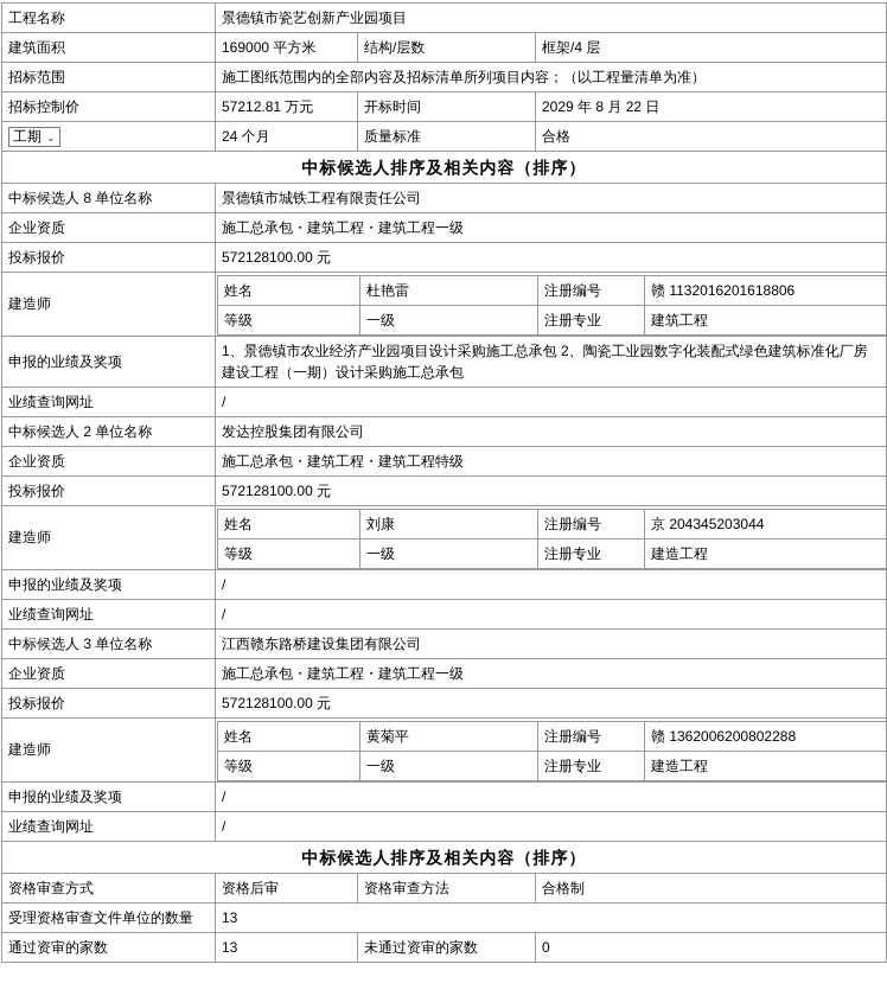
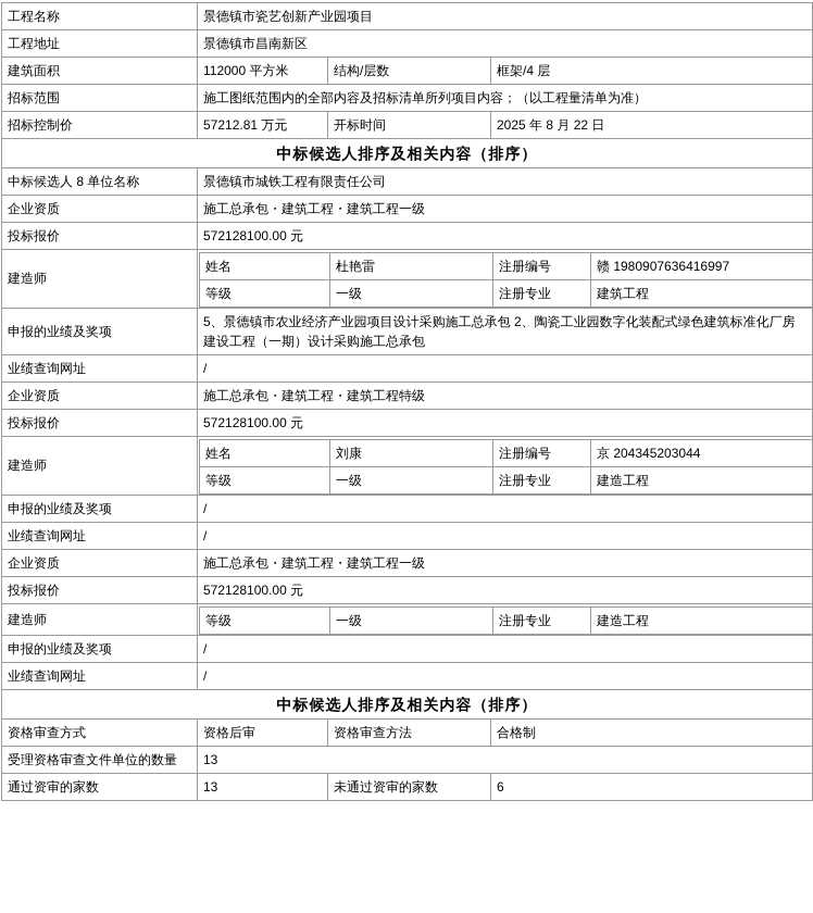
  工程名称	景德镇市瓷艺创新产业园项目
+ 工程地址	景德镇市昌南新区
- 建筑面积	169000 平方米	结构/层数	框架/4 层
+ 建筑面积	112000 平方米	结构/层数	框架/4 层
  招标范围	施工图纸范围内的全部内容及招标清单所列项目内容；（以工程量清单为准）
- 招标控制价	57212.81 万元	开标时间	2029 年 8 月 22 日
+ 招标控制价	57212.81 万元	开标时间	2025 年 8 月 22 日
- 工期 ⌄	24 个月	质量标准	合格
  中标候选人排序及相关内容（排序）
  中标候选人 8 单位名称	景德镇市城铁工程有限责任公司
  企业资质	施工总承包・建筑工程・建筑工程一级
  投标报价	572128100.00 元
  建造师
- 姓名	杜艳雷	注册编号	赣 1132016201618806
+ 姓名	杜艳雷	注册编号	赣 1980907636416997
  等级	一级	注册专业	建筑工程
- 申报的业绩及奖项	1、景德镇市农业经济产业园项目设计采购施工总承包 2、陶瓷工业园数字化装配式绿色建筑标准化厂房建设工程（一期）设计采购施工总承包
+ 申报的业绩及奖项	5、景德镇市农业经济产业园项目设计采购施工总承包 2、陶瓷工业园数字化装配式绿色建筑标准化厂房建设工程（一期）设计采购施工总承包
  业绩查询网址	/
- 中标候选人 2 单位名称	发达控股集团有限公司
  企业资质	施工总承包・建筑工程・建筑工程特级
  投标报价	572128100.00 元
  建造师
  姓名	刘康	注册编号	京 204345203044
  等级	一级	注册专业	建造工程
  申报的业绩及奖项	/
  业绩查询网址	/
- 中标候选人 3 单位名称	江西赣东路桥建设集团有限公司
  企业资质	施工总承包・建筑工程・建筑工程一级
  投标报价	572128100.00 元
  建造师
- 姓名	黄菊平	注册编号	赣 1362006200802288
  等级	一级	注册专业	建造工程
  申报的业绩及奖项	/
  业绩查询网址	/
  中标候选人排序及相关内容（排序）
  资格审查方式	资格后审	资格审查方法	合格制
  受理资格审查文件单位的数量	13
- 通过资审的家数	13	未通过资审的家数	0
+ 通过资审的家数	13	未通过资审的家数	6
